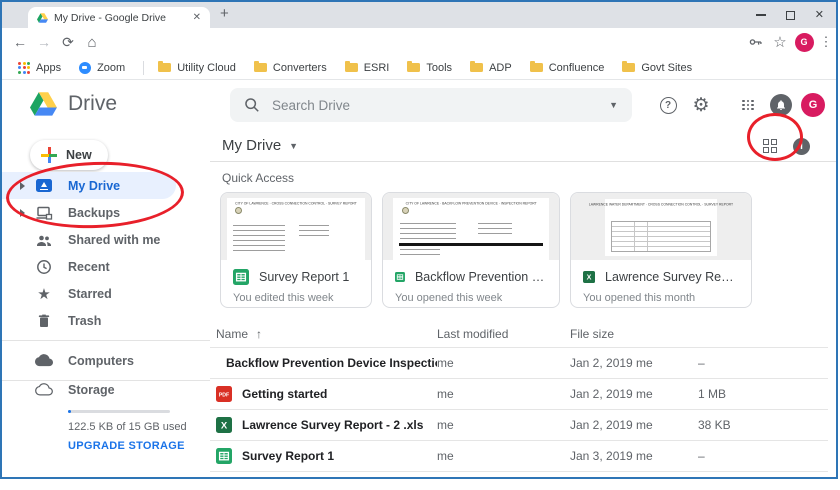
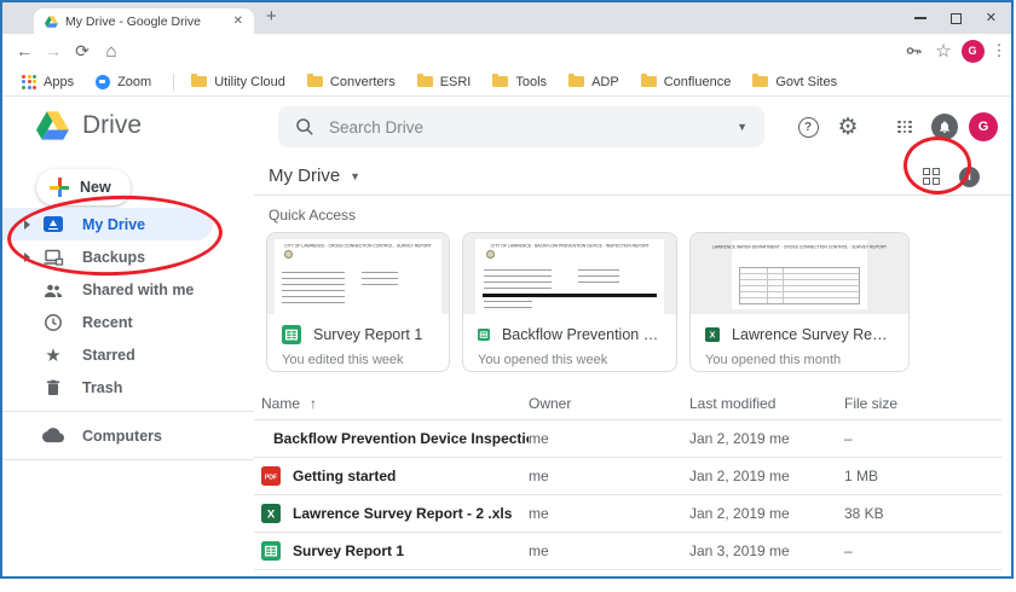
  My Drive - Google Drive
  ✕
  +
  ✕
  ←
  →
  ⟳
  ⌂
  ☆
  G
  ⋮
  Apps
  Zoom
  Utility Cloud
  Converters
  ESRI
  Tools
  ADP
  Confluence
  Govt Sites
  Drive
  Search Drive
  ▼
  ?
  ⚙
  G
  New
  My Drive
  Backups
  Shared with me
  Recent
  ★
  Starred
  Trash
  Computers
- Storage
- 122.5 KB of 15 GB used
- UPGRADE STORAGE
  My Drive
  ▼
  i
  Quick Access
  Survey Report 1
  You edited this week
  You opened this week
  X
  Lawrence Survey Repor
  You opened this month
  Name
  ↑
+ Owner
  Last modified
  File size
  Backflow Prevention Device Inspecti
  me
  Jan 2, 2019 me
  –
  Getting started
  me
  Jan 2, 2019 me
  1 MB
  X
  Lawrence Survey Report - 2 .xls
  me
  Jan 2, 2019 me
  38 KB
  Survey Report 1
  me
  Jan 3, 2019 me
  –
